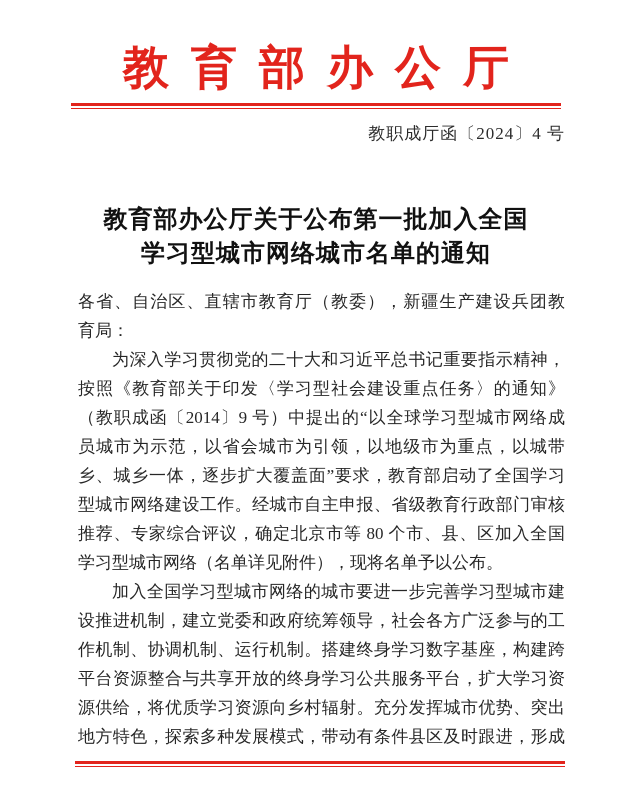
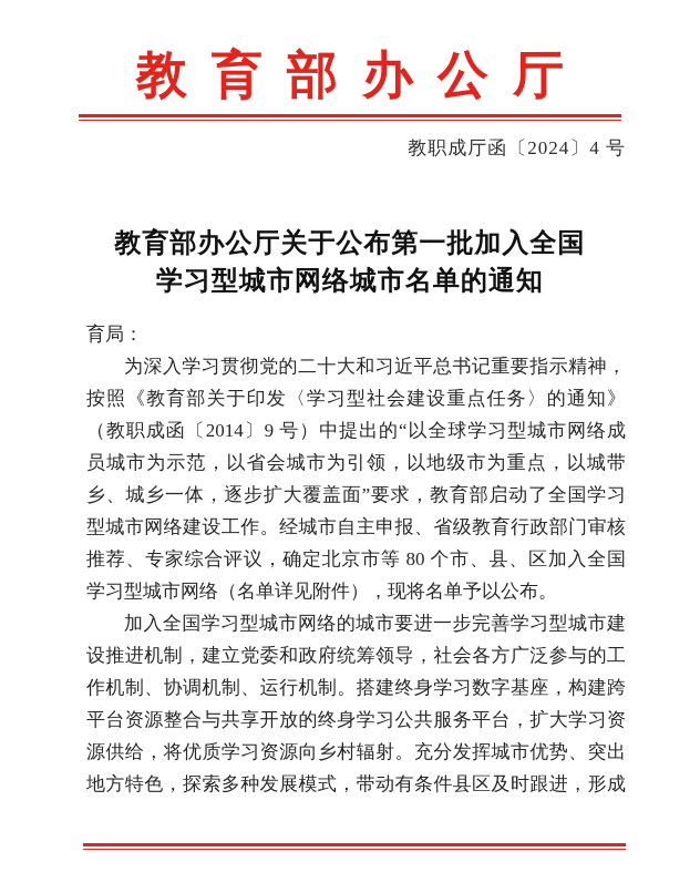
  教育部办公厅
  教职成厅函〔2024〕4 号
  教育部办公厅关于公布第一批加入全国
  学习型城市网络城市名单的通知
- 各省、自治区、直辖市教育厅（教委），新疆生产建设兵团教
  育局：
  为深入学习贯彻党的二十大和习近平总书记重要指示精神，
  按照《教育部关于印发〈学习型社会建设重点任务〉的通知》
  （教职成函〔2014〕9 号）中提出的“以全球学习型城市网络成
  员城市为示范，以省会城市为引领，以地级市为重点，以城带
  乡、城乡一体，逐步扩大覆盖面”要求，教育部启动了全国学习
  型城市网络建设工作。经城市自主申报、省级教育行政部门审核
  推荐、专家综合评议，确定北京市等 80 个市、县、区加入全国
  学习型城市网络（名单详见附件），现将名单予以公布。
  加入全国学习型城市网络的城市要进一步完善学习型城市建
  设推进机制，建立党委和政府统筹领导，社会各方广泛参与的工
  作机制、协调机制、运行机制。搭建终身学习数字基座，构建跨
  平台资源整合与共享开放的终身学习公共服务平台，扩大学习资
  源供给，将优质学习资源向乡村辐射。充分发挥城市优势、突出
  地方特色，探索多种发展模式，带动有条件县区及时跟进，形成
